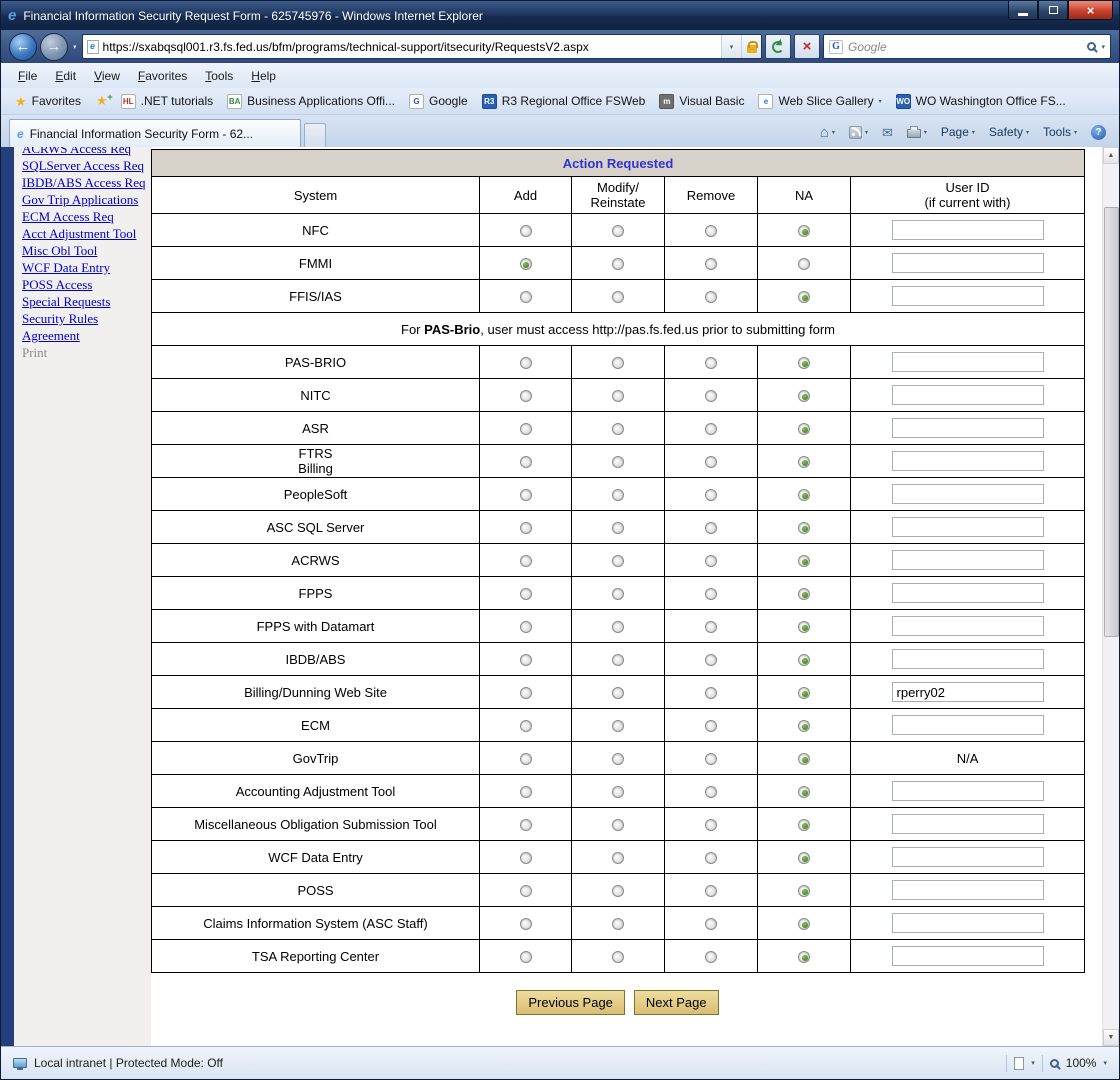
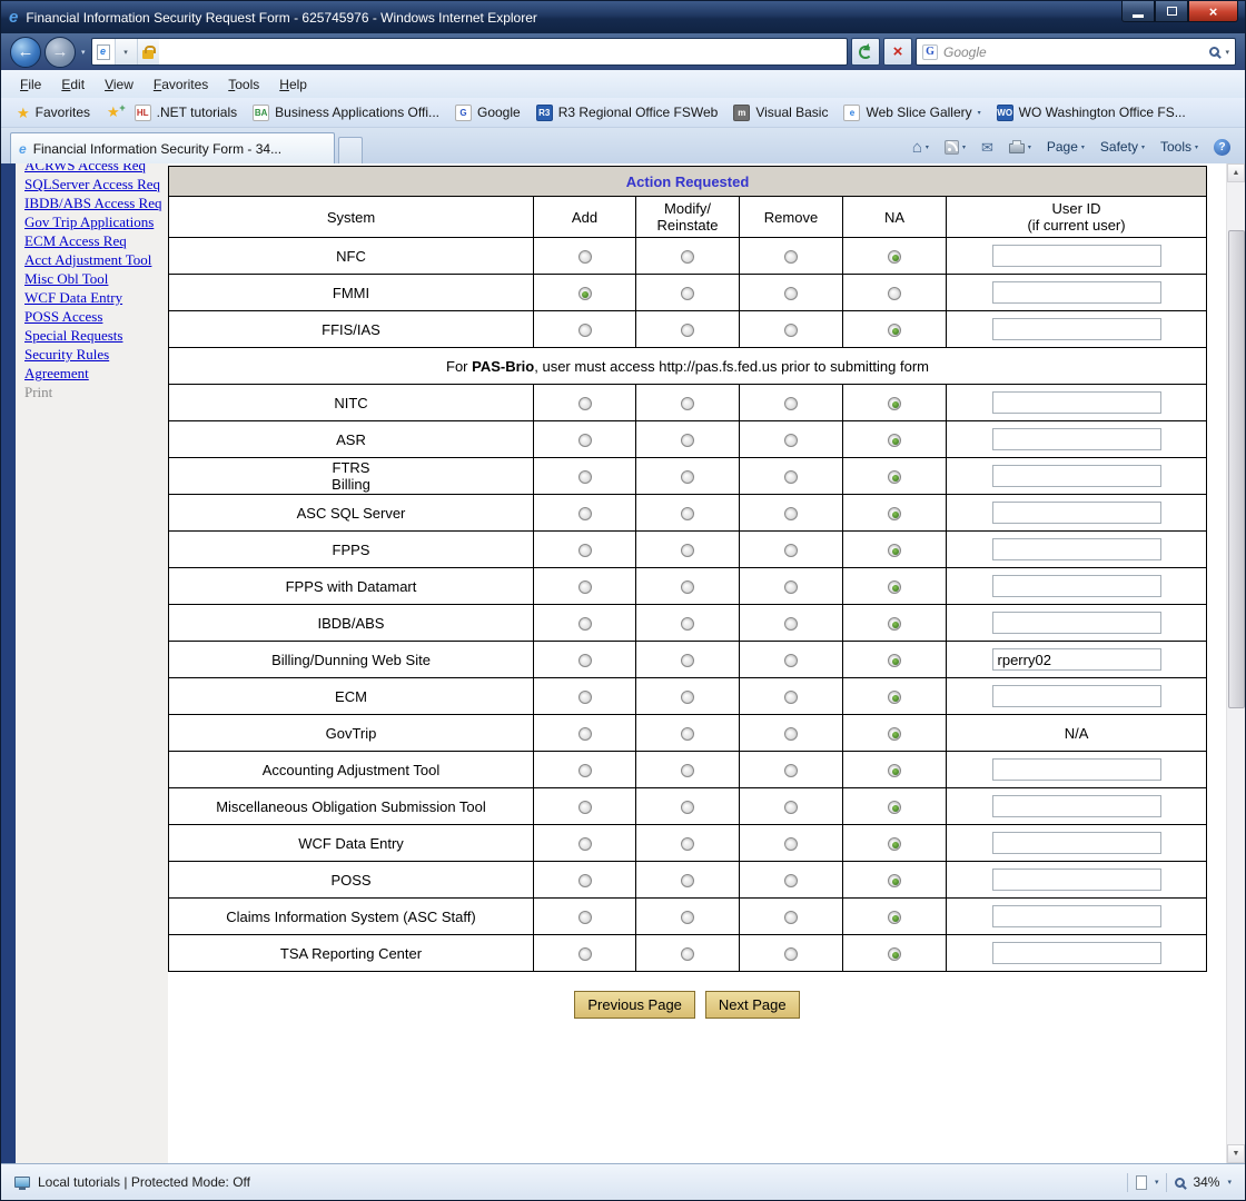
  e
  Financial Information Security Request Form - 625745976 - Windows Internet Explorer
  ×
  ←
  →
  e
- https://sxabqsql001.r3.fs.fed.us/bfm/programs/technical-support/itsecurity/RequestsV2.aspx
  ×
  G
  Google
  File
  Edit
  View
  Favorites
  Tools
  Help
  ★
  Favorites
  ★
  +
  HL
  .NET tutorials
  BA
  Business Applications Offi...
  G
  Google
  R3
  R3 Regional Office FSWeb
  m
  Visual Basic
  e
  Web Slice Gallery
  WO
  WO Washington Office FS...
  e
- Financial Information Security Form - 62...
+ Financial Information Security Form - 34...
  ⌂
  ✉
  Page
  Safety
  Tools
  ?
  ACRWS Access Req
  SQLServer Access Req
  IBDB/ABS Access Req
  Gov Trip Applications
  ECM Access Req
  Acct Adjustment Tool
  Misc Obl Tool
  WCF Data Entry
  POSS Access
  Special Requests
  Security Rules
  Agreement
  Print
  Action Requested
- System	Add	Modify/ Reinstate	Remove	NA	User ID (if current with)
+ System	Add	Modify/ Reinstate	Remove	NA	User ID (if current user)
  NFC
  FMMI
  FFIS/IAS
  For PAS-Brio, user must access http://pas.fs.fed.us prior to submitting form
- PAS-BRIO
  NITC
  ASR
  FTRS Billing
- PeopleSoft
  ASC SQL Server
- ACRWS
  FPPS
  FPPS with Datamart
  IBDB/ABS
  Billing/Dunning Web Site					rperry02
  ECM
  GovTrip					N/A
  Accounting Adjustment Tool
  Miscellaneous Obligation Submission Tool
  WCF Data Entry
  POSS
  Claims Information System (ASC Staff)
  TSA Reporting Center
  Previous Page
  Next Page
- Local intranet | Protected Mode: Off
+ Local tutorials | Protected Mode: Off
- 100%
+ 34%
